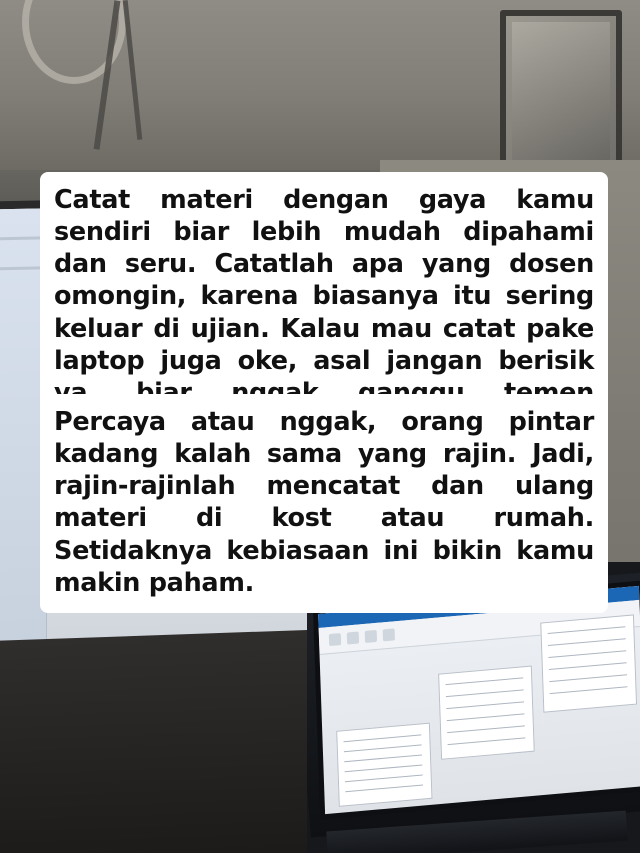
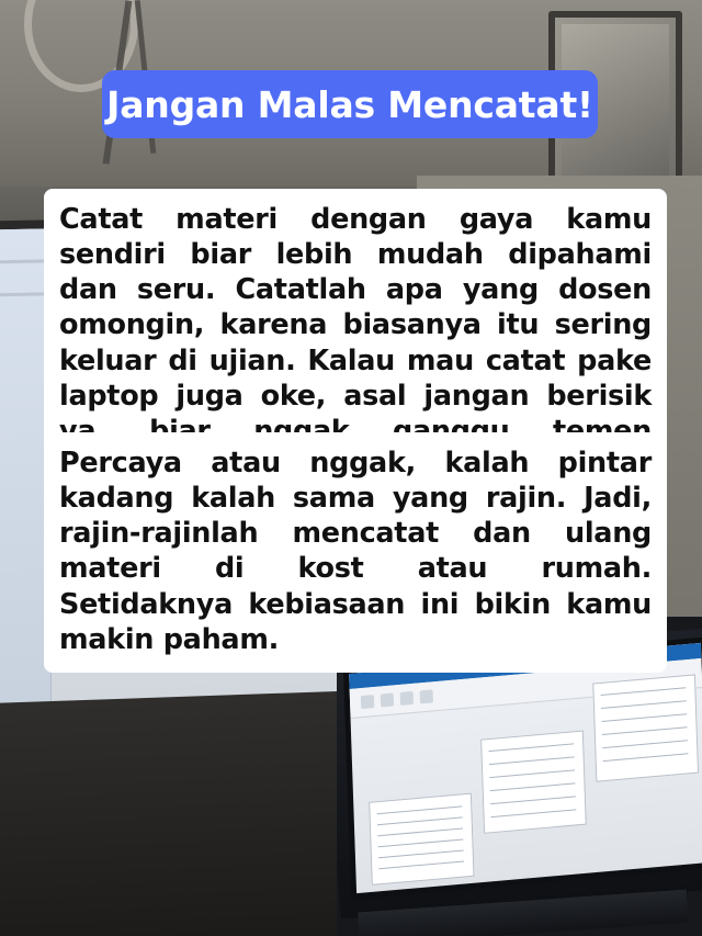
+ Jangan Malas Mencatat!
  Catat materi dengan gaya kamu sendiri biar lebih mudah dipahami dan seru. Catatlah apa yang dosen omongin, karena biasanya itu sering keluar di ujian. Kalau mau catat pake laptop juga oke, asal jangan berisik ya, biar nggak ganggu temen
- Percaya atau nggak, orang pintar kadang kalah sama yang rajin. Jadi, rajin-rajinlah mencatat dan ulang materi di kost atau rumah. Setidaknya kebiasaan ini bikin kamu makin paham.
+ Percaya atau nggak, kalah pintar kadang kalah sama yang rajin. Jadi, rajin-rajinlah mencatat dan ulang materi di kost atau rumah. Setidaknya kebiasaan ini bikin kamu makin paham.
